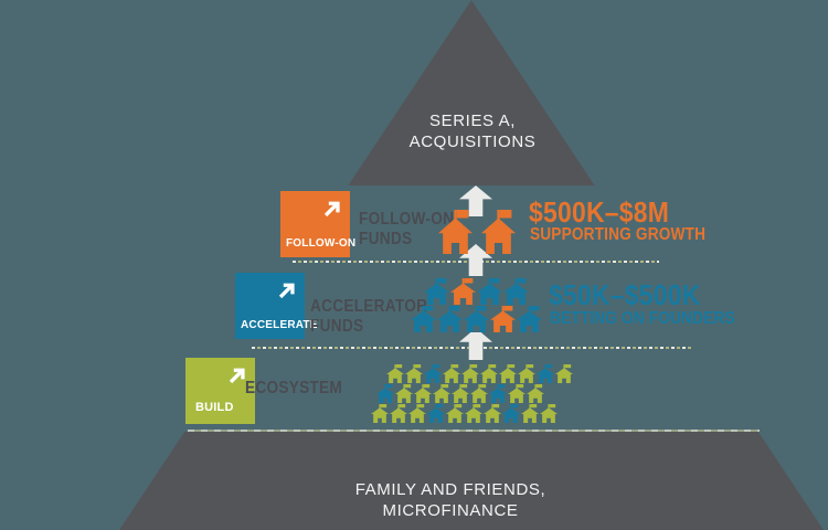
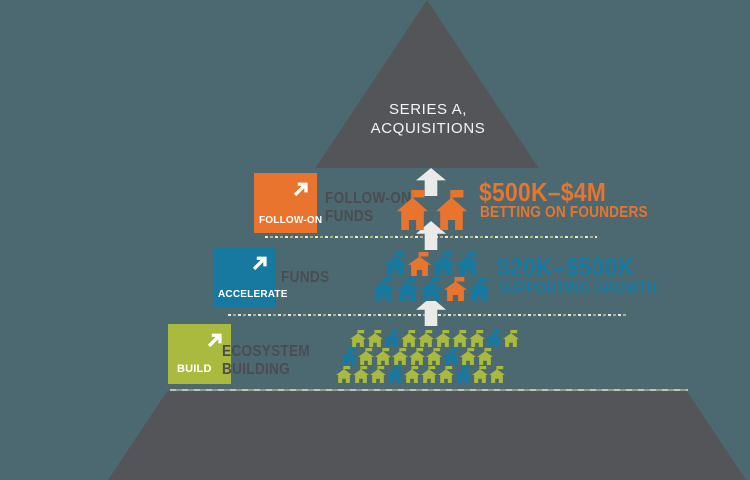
  SERIES A,
  ACQUISITIONS
- FAMILY AND FRIENDS,
- MICROFINANCE
  FOLLOW-ON
  ACCELERATE
  BUILD
  FOLLOW-ON
  FUNDS
- ACCELERATOR
  FUNDS
  ECOSYSTEM
+ BUILDING
- $500K–$8M
+ $500K–$4M
- SUPPORTING GROWTH
+ BETTING ON FOUNDERS
- $50K–$500K
+ $20K–$500K
- BETTING ON FOUNDERS
+ SUPPORTING GROWTH
